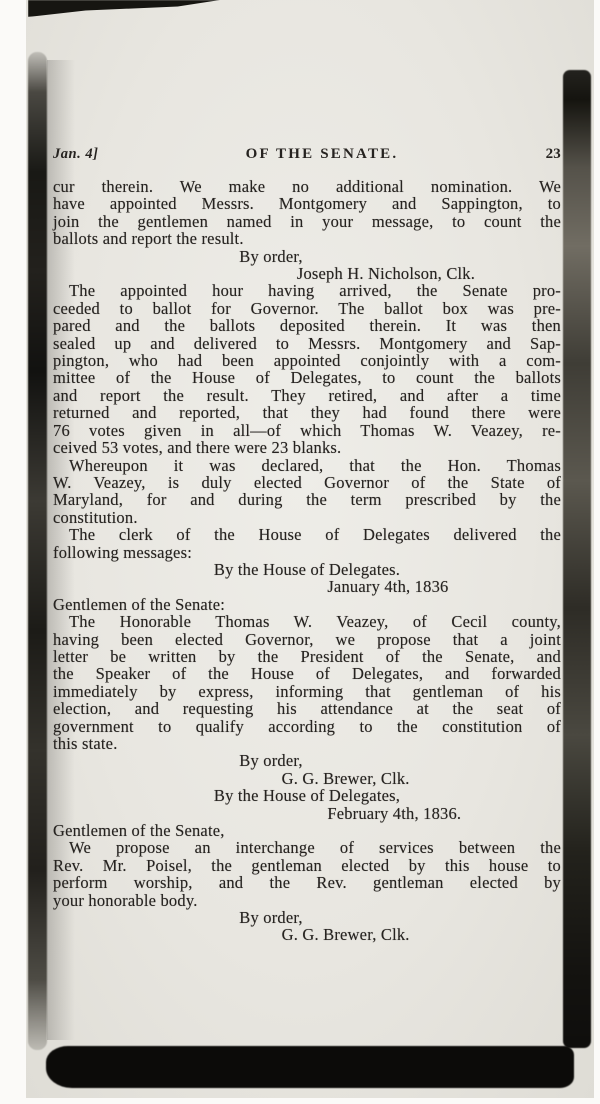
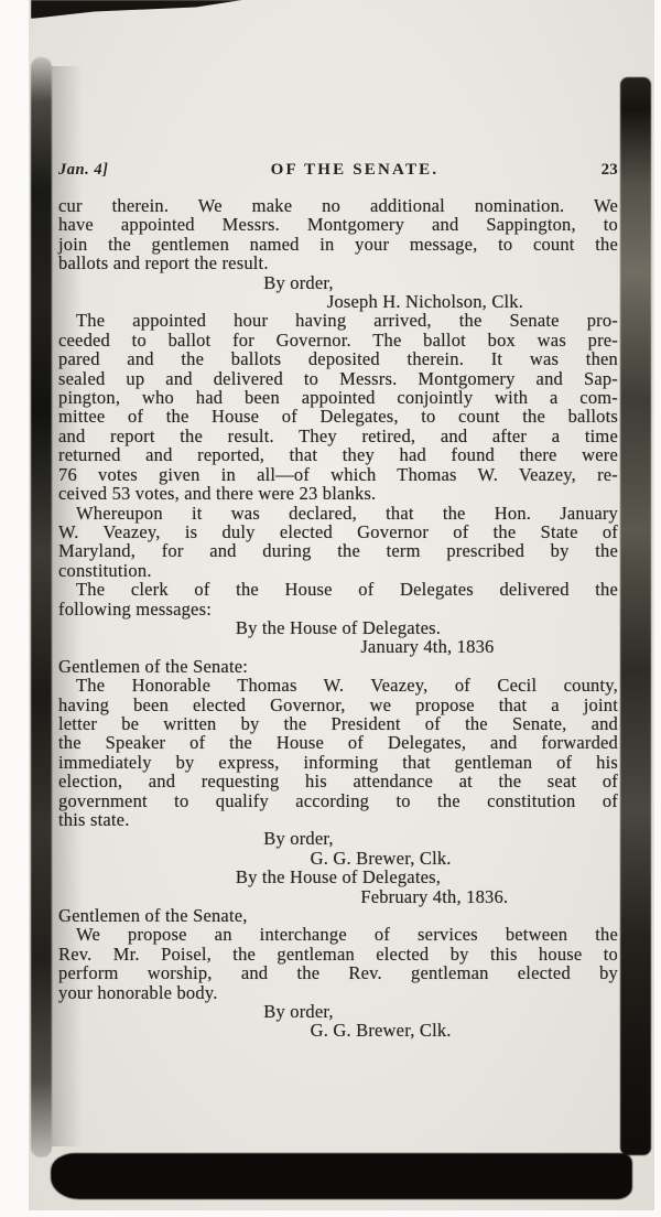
  Jan. 4]
  OF THE SENATE.
  23
  cur therein. We make no additional nomination. We
  have appointed Messrs. Montgomery and Sappington, to
  join the gentlemen named in your message, to count the
  ballots and report the result.
  By order,
  Joseph H. Nicholson, Clk.
  The appointed hour having arrived, the Senate pro-
  ceeded to ballot for Governor. The ballot box was pre-
  pared and the ballots deposited therein. It was then
  sealed up and delivered to Messrs. Montgomery and Sap-
  pington, who had been appointed conjointly with a com-
  mittee of the House of Delegates, to count the ballots
  and report the result. They retired, and after a time
  returned and reported, that they had found there were
  76 votes given in all—of which Thomas W. Veazey, re-
  ceived 53 votes, and there were 23 blanks.
- Whereupon it was declared, that the Hon. Thomas
+ Whereupon it was declared, that the Hon. January
  W. Veazey, is duly elected Governor of the State of
  Maryland, for and during the term prescribed by the
  constitution.
  The clerk of the House of Delegates delivered the
  following messages:
  By the House of Delegates.
  January 4th, 1836
  Gentlemen of the Senate:
  The Honorable Thomas W. Veazey, of Cecil county,
  having been elected Governor, we propose that a joint
  letter be written by the President of the Senate, and
  the Speaker of the House of Delegates, and forwarded
  immediately by express, informing that gentleman of his
  election, and requesting his attendance at the seat of
  government to qualify according to the constitution of
  this state.
  By order,
  G. G. Brewer, Clk.
  By the House of Delegates,
  February 4th, 1836.
  Gentlemen of the Senate,
  We propose an interchange of services between the
  Rev. Mr. Poisel, the gentleman elected by this house to
  perform worship, and the Rev. gentleman elected by
  your honorable body.
  By order,
  G. G. Brewer, Clk.
